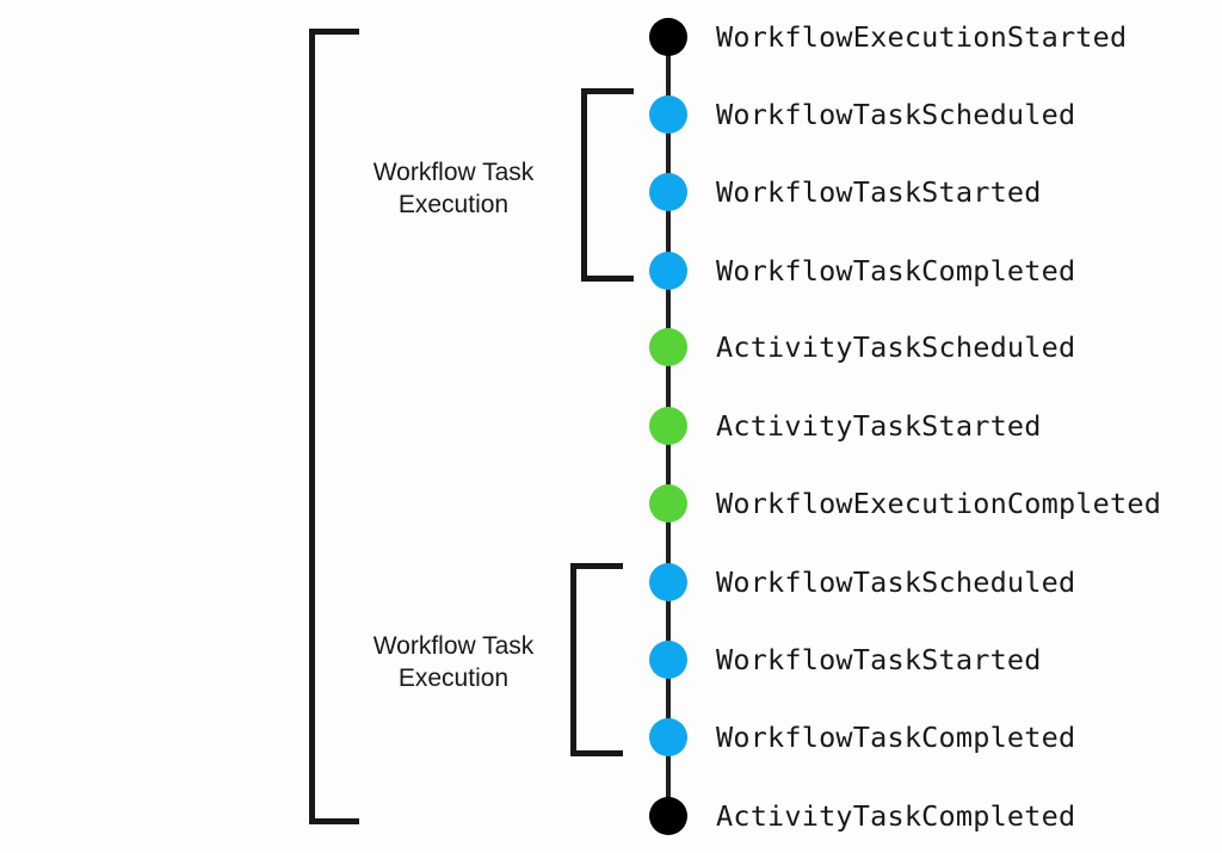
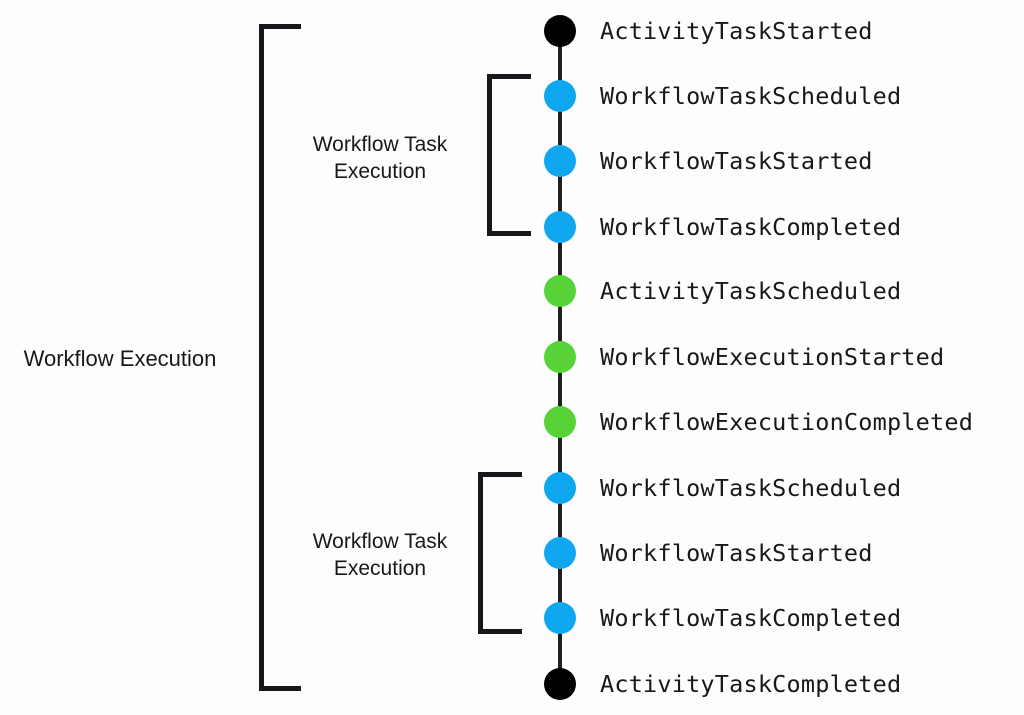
+ Workflow Execution
  Workflow Task
  Execution
  Workflow Task
  Execution
- WorkflowExecutionStarted
+ ActivityTaskStarted
  WorkflowTaskScheduled
  WorkflowTaskStarted
  WorkflowTaskCompleted
  ActivityTaskScheduled
- ActivityTaskStarted
+ WorkflowExecutionStarted
  WorkflowExecutionCompleted
  WorkflowTaskScheduled
  WorkflowTaskStarted
  WorkflowTaskCompleted
  ActivityTaskCompleted
